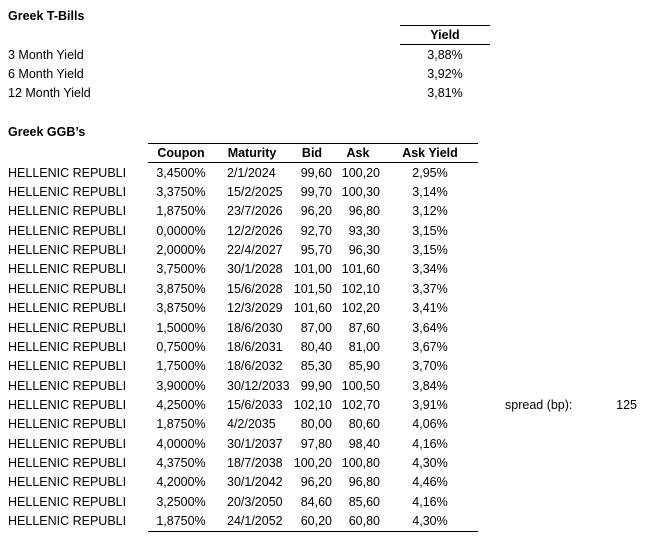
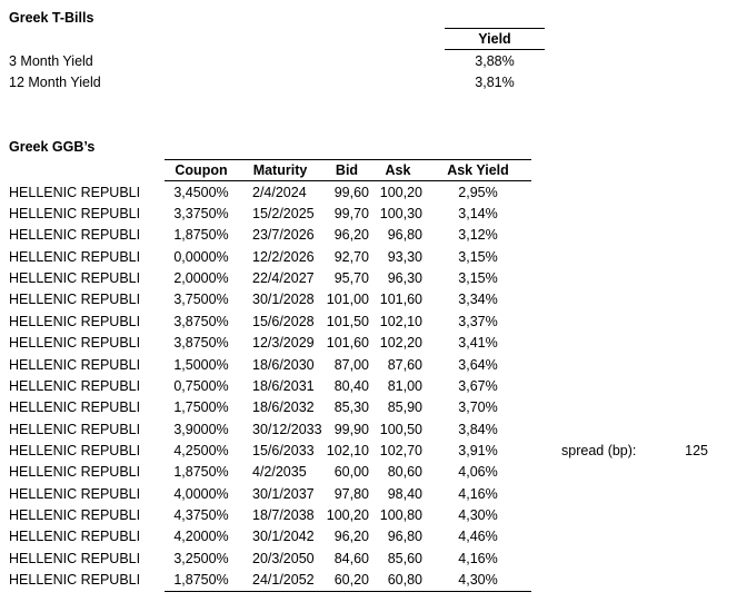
  Greek T-Bills
  Yield
  3 Month Yield
  3,88%
- 6 Month Yield
- 3,92%
  12 Month Yield
  3,81%
  Greek GGB’s
  Coupon
  Maturity
  Bid
  Ask
  Ask Yield
  HELLENIC REPUBLI
  3,4500%
- 2/1/2024
+ 2/4/2024
  99,60
  100,20
  2,95%
  HELLENIC REPUBLI
  3,3750%
  15/2/2025
  99,70
  100,30
  3,14%
  HELLENIC REPUBLI
  1,8750%
  23/7/2026
  96,20
  96,80
  3,12%
  HELLENIC REPUBLI
  0,0000%
  12/2/2026
  92,70
  93,30
  3,15%
  HELLENIC REPUBLI
  2,0000%
  22/4/2027
  95,70
  96,30
  3,15%
  HELLENIC REPUBLI
  3,7500%
  30/1/2028
  101,00
  101,60
  3,34%
  HELLENIC REPUBLI
  3,8750%
  15/6/2028
  101,50
  102,10
  3,37%
  HELLENIC REPUBLI
  3,8750%
  12/3/2029
  101,60
  102,20
  3,41%
  HELLENIC REPUBLI
  1,5000%
  18/6/2030
  87,00
  87,60
  3,64%
  HELLENIC REPUBLI
  0,7500%
  18/6/2031
  80,40
  81,00
  3,67%
  HELLENIC REPUBLI
  1,7500%
  18/6/2032
  85,30
  85,90
  3,70%
  HELLENIC REPUBLI
  3,9000%
  30/12/2033
  99,90
  100,50
  3,84%
  HELLENIC REPUBLI
  4,2500%
  15/6/2033
  102,10
  102,70
  3,91%
  HELLENIC REPUBLI
  1,8750%
  4/2/2035
- 80,00
+ 60,00
  80,60
  4,06%
  HELLENIC REPUBLI
  4,0000%
  30/1/2037
  97,80
  98,40
  4,16%
  HELLENIC REPUBLI
  4,3750%
  18/7/2038
  100,20
  100,80
  4,30%
  HELLENIC REPUBLI
  4,2000%
  30/1/2042
  96,20
  96,80
  4,46%
  HELLENIC REPUBLI
  3,2500%
  20/3/2050
  84,60
  85,60
  4,16%
  HELLENIC REPUBLI
  1,8750%
  24/1/2052
  60,20
  60,80
  4,30%
  spread (bp):
  125
